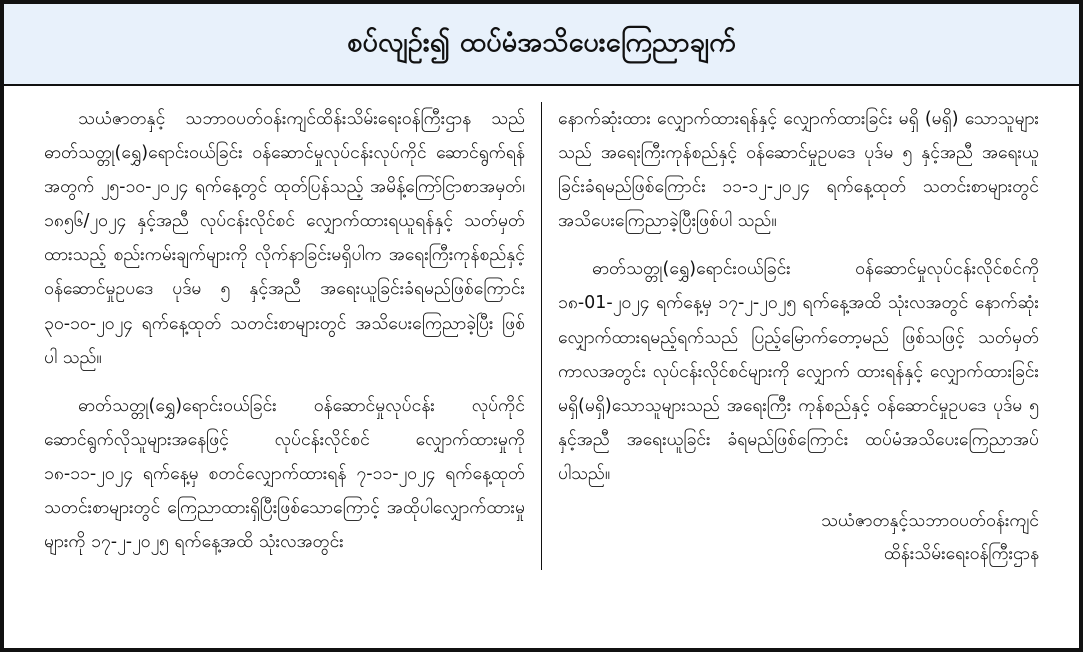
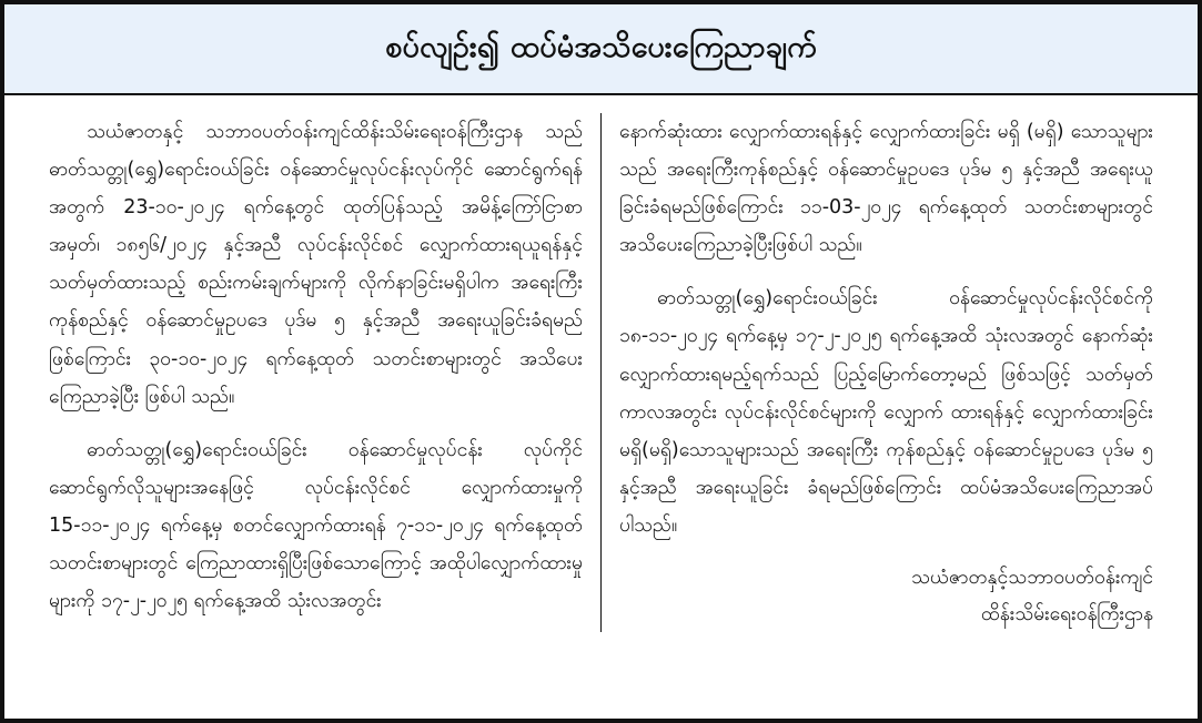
  စပ်လျဉ်း၍ ထပ်မံအသိပေးကြေညာချက်
- သယံဇာတနှင့် သဘာဝပတ်ဝန်းကျင်ထိန်းသိမ်းရေးဝန်ကြီးဌာန သည် ဓာတ်သတ္တု(ရွှေ)ရောင်းဝယ်ခြင်း ဝန်ဆောင်မှုလုပ်ငန်းလုပ်ကိုင် ဆောင်ရွက်ရန်အတွက် ၂၅-၁၀-၂၀၂၄ ရက်နေ့တွင် ထုတ်ပြန်သည့် အမိန့်ကြော်ငြာစာအမှတ်၊ ၁၈၅၆/၂၀၂၄ နှင့်အညီ လုပ်ငန်းလိုင်စင် လျှောက်ထားရယူရန်နှင့် သတ်မှတ်ထားသည့် စည်းကမ်းချက်များကို လိုက်နာခြင်းမရှိပါက အရေးကြီးကုန်စည်နှင့် ဝန်ဆောင်မှုဥပဒေ ပုဒ်မ ၅ နှင့်အညီ အရေးယူခြင်းခံရမည်ဖြစ်ကြောင်း ၃၀-၁၀-၂၀၂၄ ရက်နေ့ထုတ် သတင်းစာများတွင် အသိပေးကြေညာခဲ့ပြီး ဖြစ်ပါ သည်။
+ သယံဇာတနှင့် သဘာဝပတ်ဝန်းကျင်ထိန်းသိမ်းရေးဝန်ကြီးဌာန သည် ဓာတ်သတ္တု(ရွှေ)ရောင်းဝယ်ခြင်း ဝန်ဆောင်မှုလုပ်ငန်းလုပ်ကိုင် ဆောင်ရွက်ရန်အတွက် 23-၁၀-၂၀၂၄ ရက်နေ့တွင် ထုတ်ပြန်သည့် အမိန့်ကြော်ငြာစာအမှတ်၊ ၁၈၅၆/၂၀၂၄ နှင့်အညီ လုပ်ငန်းလိုင်စင် လျှောက်ထားရယူရန်နှင့် သတ်မှတ်ထားသည့် စည်းကမ်းချက်များကို လိုက်နာခြင်းမရှိပါက အရေးကြီးကုန်စည်နှင့် ဝန်ဆောင်မှုဥပဒေ ပုဒ်မ ၅ နှင့်အညီ အရေးယူခြင်းခံရမည်ဖြစ်ကြောင်း ၃၀-၁၀-၂၀၂၄ ရက်နေ့ထုတ် သတင်းစာများတွင် အသိပေးကြေညာခဲ့ပြီး ဖြစ်ပါ သည်။
- ဓာတ်သတ္တု(ရွှေ)ရောင်းဝယ်ခြင်း ဝန်ဆောင်မှုလုပ်ငန်း လုပ်ကိုင် ဆောင်ရွက်လိုသူများအနေဖြင့် လုပ်ငန်းလိုင်စင် လျှောက်ထားမှုကို ၁၈-၁၁-၂၀၂၄ ရက်နေ့မှ စတင်လျှောက်ထားရန် ၇-၁၁-၂၀၂၄ ရက်နေ့ထုတ် သတင်းစာများတွင် ကြေညာထားရှိပြီးဖြစ်သောကြောင့် အထိုပါလျှောက်ထားမှုများကို ၁၇-၂-၂၀၂၅ ရက်နေ့အထိ သုံးလအတွင်း
+ ဓာတ်သတ္တု(ရွှေ)ရောင်းဝယ်ခြင်း ဝန်ဆောင်မှုလုပ်ငန်း လုပ်ကိုင် ဆောင်ရွက်လိုသူများအနေဖြင့် လုပ်ငန်းလိုင်စင် လျှောက်ထားမှုကို 15-၁၁-၂၀၂၄ ရက်နေ့မှ စတင်လျှောက်ထားရန် ၇-၁၁-၂၀၂၄ ရက်နေ့ထုတ် သတင်းစာများတွင် ကြေညာထားရှိပြီးဖြစ်သောကြောင့် အထိုပါလျှောက်ထားမှုများကို ၁၇-၂-၂၀၂၅ ရက်နေ့အထိ သုံးလအတွင်း
- နောက်ဆုံးထား လျှောက်ထားရန်နှင့် လျှောက်ထားခြင်း မရှိ (မရှိ) သောသူများသည် အရေးကြီးကုန်စည်နှင့် ဝန်ဆောင်မှုဥပဒေ ပုဒ်မ ၅ နှင့်အညီ အရေးယူခြင်းခံရမည်ဖြစ်ကြောင်း ၁၁-၁၂-၂၀၂၄ ရက်နေ့ထုတ် သတင်းစာများတွင် အသိပေးကြေညာခဲ့ပြီးဖြစ်ပါ သည်။
+ နောက်ဆုံးထား လျှောက်ထားရန်နှင့် လျှောက်ထားခြင်း မရှိ (မရှိ) သောသူများသည် အရေးကြီးကုန်စည်နှင့် ဝန်ဆောင်မှုဥပဒေ ပုဒ်မ ၅ နှင့်အညီ အရေးယူခြင်းခံရမည်ဖြစ်ကြောင်း ၁၁-03-၂၀၂၄ ရက်နေ့ထုတ် သတင်းစာများတွင် အသိပေးကြေညာခဲ့ပြီးဖြစ်ပါ သည်။
- ဓာတ်သတ္တု(ရွှေ)ရောင်းဝယ်ခြင်း ဝန်ဆောင်မှုလုပ်ငန်းလိုင်စင်ကို ၁၈-01-၂၀၂၄ ရက်နေ့မှ ၁၇-၂-၂၀၂၅ ရက်နေ့အထိ သုံးလအတွင် နောက်ဆုံးလျှောက်ထားရမည့်ရက်သည် ပြည့်မြောက်တော့မည် ဖြစ်သဖြင့် သတ်မှတ်ကာလအတွင်း လုပ်ငန်းလိုင်စင်များကို လျှောက် ထားရန်နှင့် လျှောက်ထားခြင်း မရှိ(မရှိ)သောသူများသည် အရေးကြီး ကုန်စည်နှင့် ဝန်ဆောင်မှုဥပဒေ ပုဒ်မ ၅ နှင့်အညီ အရေးယူခြင်း ခံရမည်ဖြစ်ကြောင်း ထပ်မံအသိပေးကြေညာအပ်ပါသည်။
+ ဓာတ်သတ္တု(ရွှေ)ရောင်းဝယ်ခြင်း ဝန်ဆောင်မှုလုပ်ငန်းလိုင်စင်ကို ၁၈-၁၁-၂၀၂၄ ရက်နေ့မှ ၁၇-၂-၂၀၂၅ ရက်နေ့အထိ သုံးလအတွင် နောက်ဆုံးလျှောက်ထားရမည့်ရက်သည် ပြည့်မြောက်တော့မည် ဖြစ်သဖြင့် သတ်မှတ်ကာလအတွင်း လုပ်ငန်းလိုင်စင်များကို လျှောက် ထားရန်နှင့် လျှောက်ထားခြင်း မရှိ(မရှိ)သောသူများသည် အရေးကြီး ကုန်စည်နှင့် ဝန်ဆောင်မှုဥပဒေ ပုဒ်မ ၅ နှင့်အညီ အရေးယူခြင်း ခံရမည်ဖြစ်ကြောင်း ထပ်မံအသိပေးကြေညာအပ်ပါသည်။
  သယံဇာတနှင့်သဘာဝပတ်ဝန်းကျင်
  ထိန်းသိမ်းရေးဝန်ကြီးဌာန
